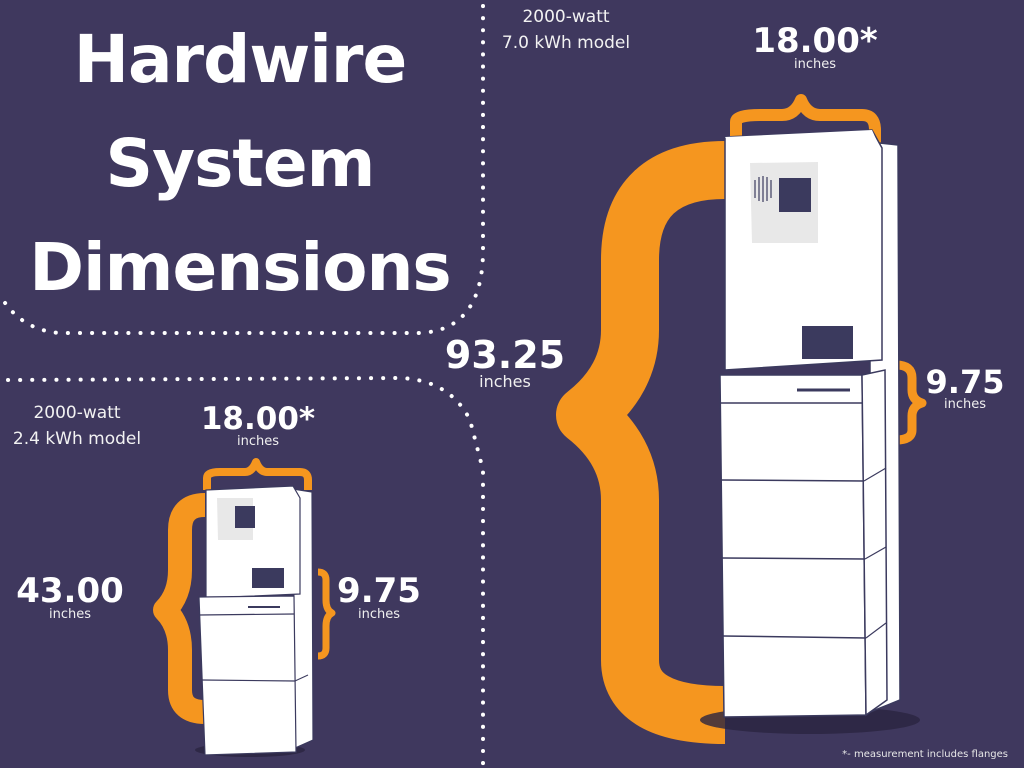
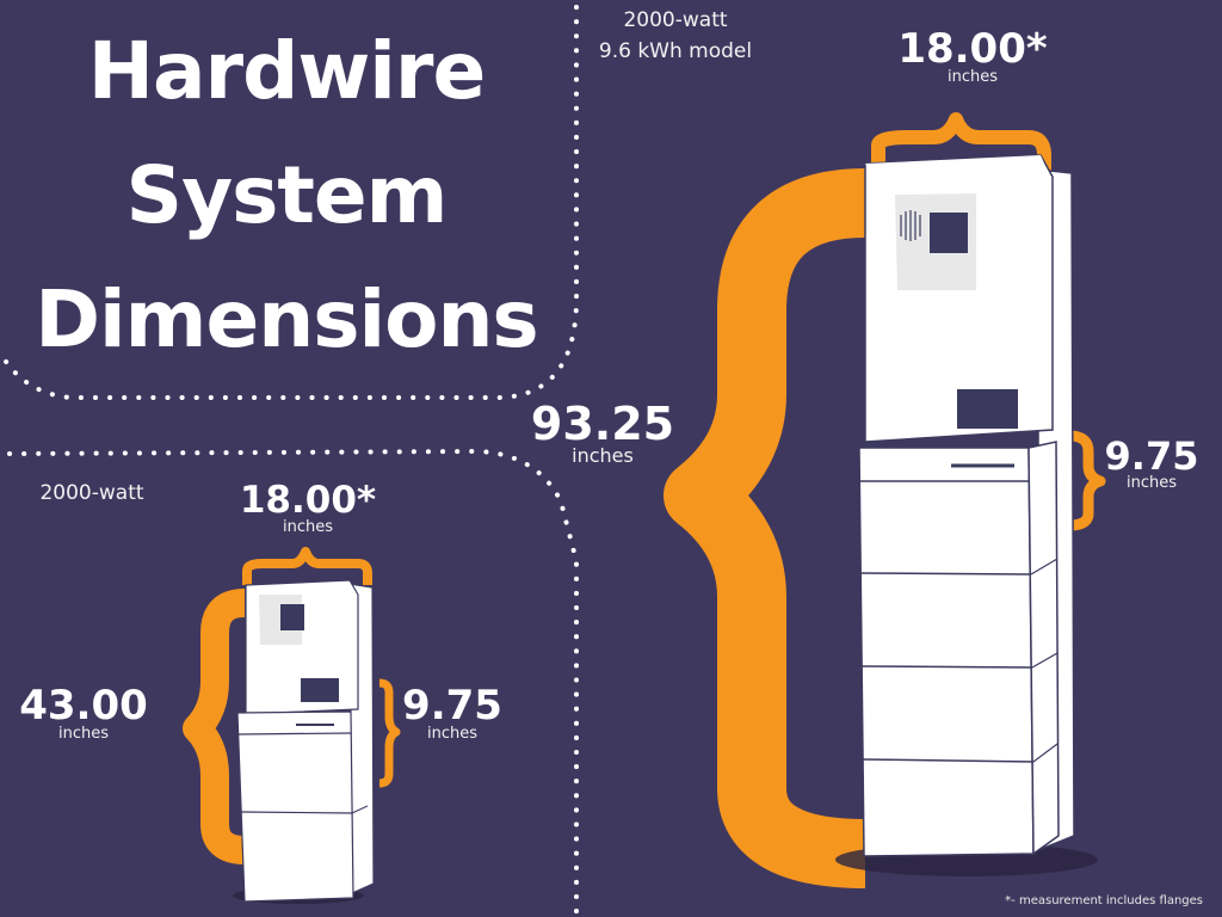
  Hardwire
  System
  Dimensions
  2000-watt
- 7.0 kWh model
+ 9.6 kWh model
  18.00*
  inches
  93.25
  inches
  9.75
  inches
  2000-watt
- 2.4 kWh model
  18.00*
  inches
  43.00
  inches
  9.75
  inches
  *- measurement includes flanges
